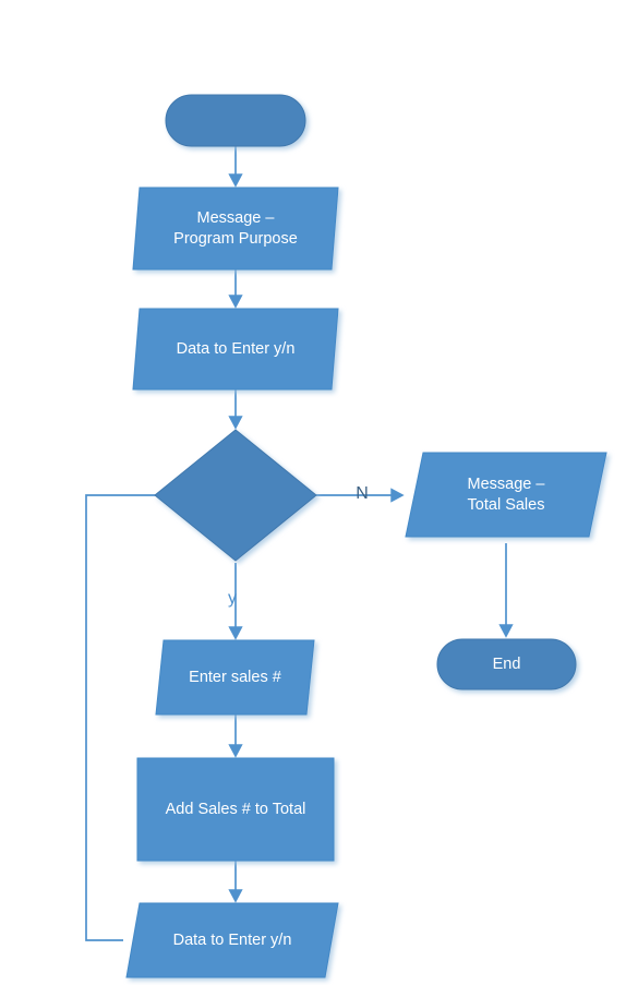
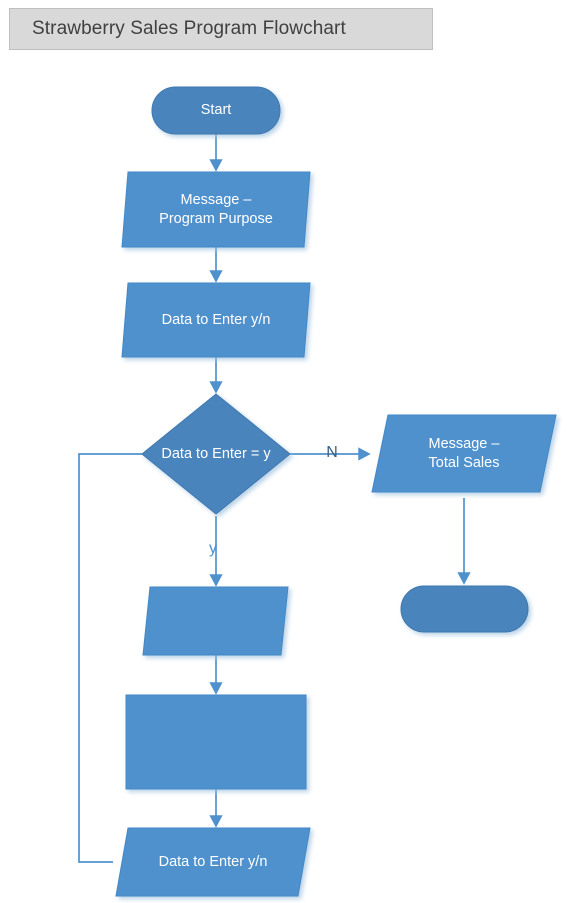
+ Strawberry Sales Program Flowchart
+ Start
  Message –
  Program Purpose
  Data to Enter y/n
+ Data to Enter = y
  Message –
  Total Sales
- End
- Enter sales #
- Add Sales # to Total
  Data to Enter y/n
  N
  y
